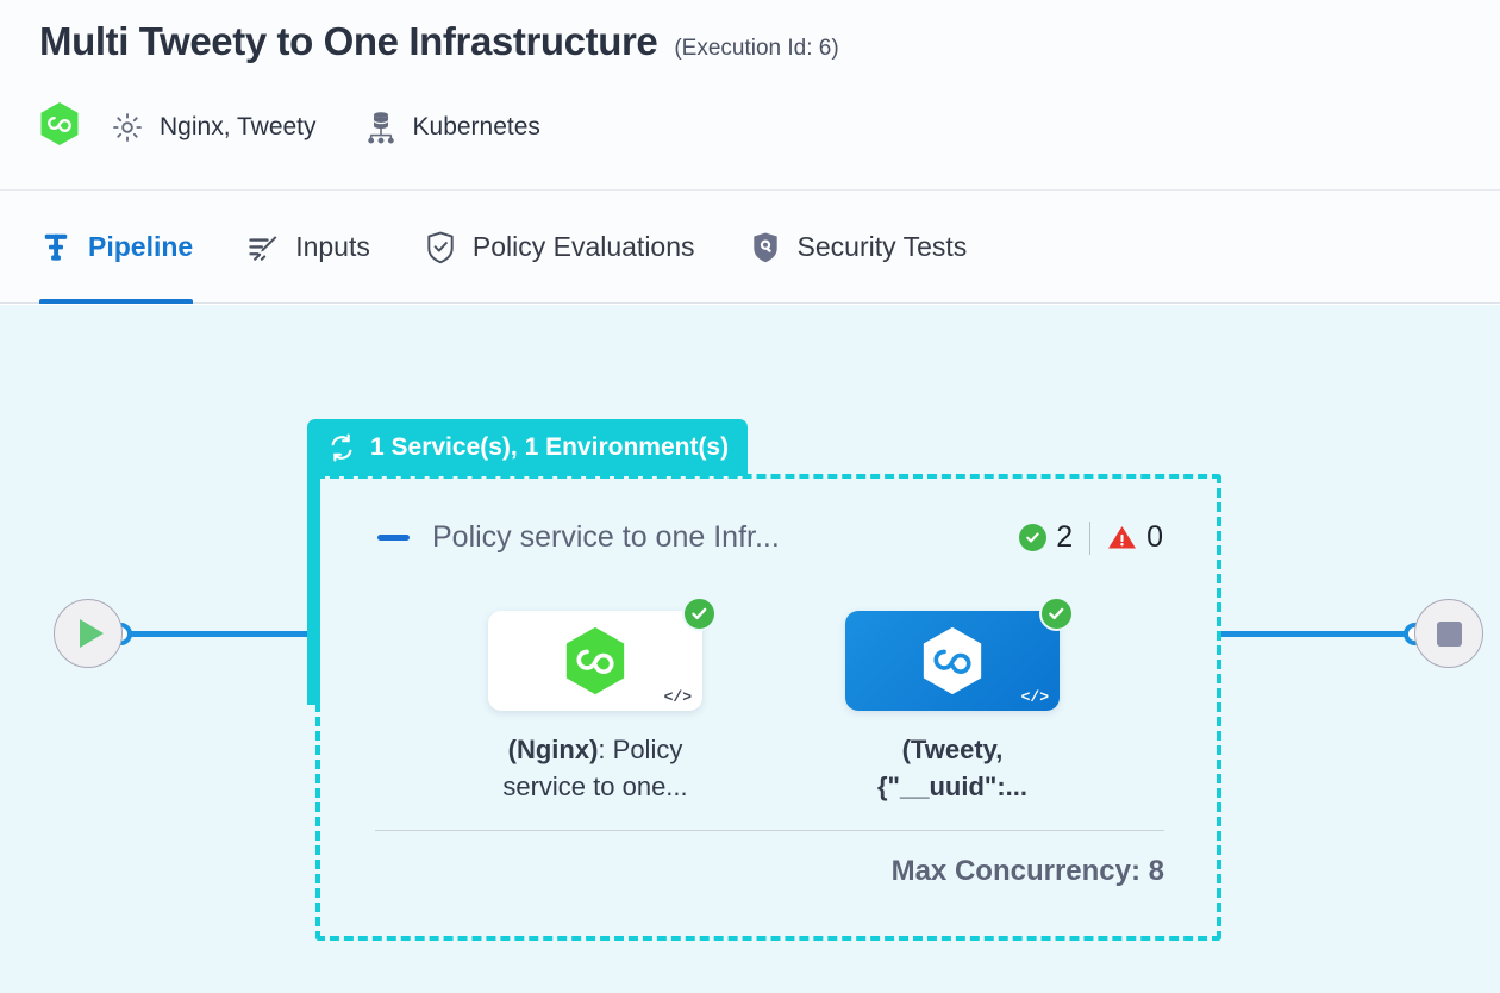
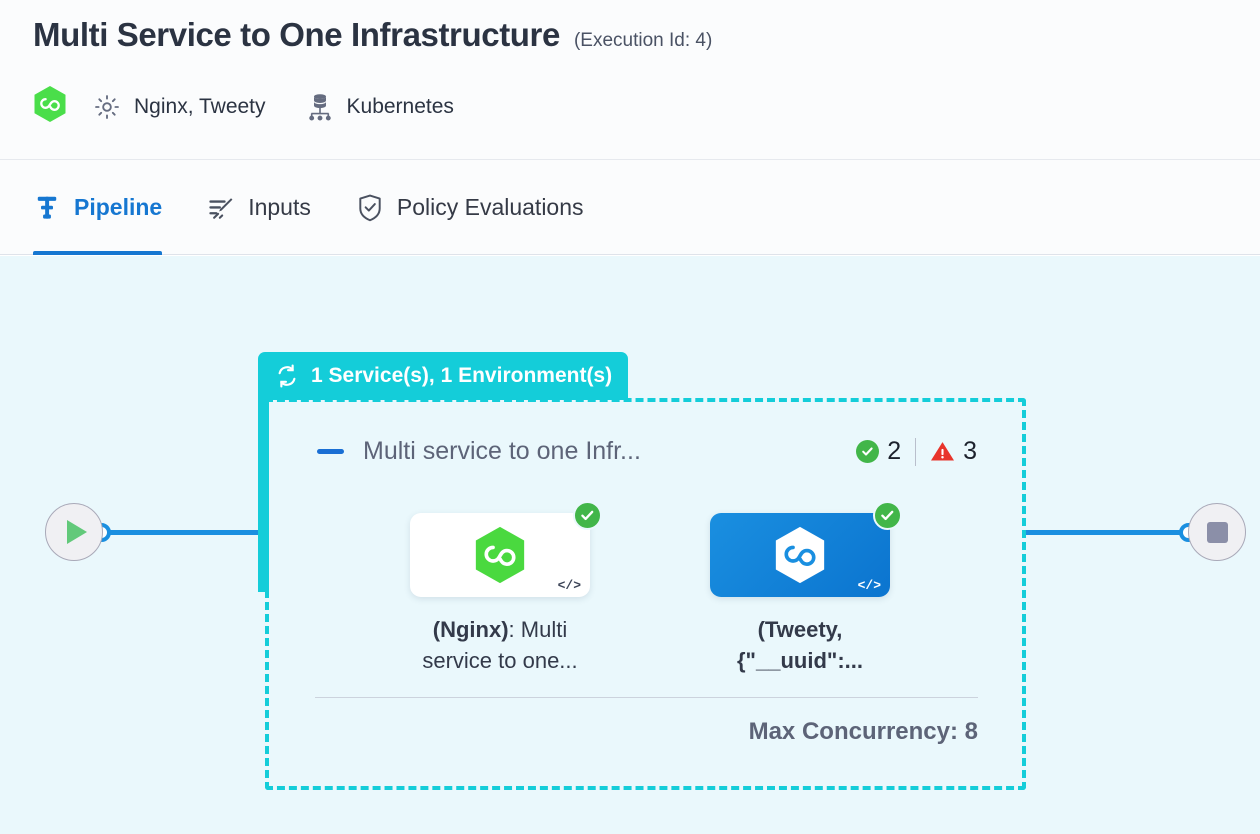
- Multi Tweety to One Infrastructure
+ Multi Service to One Infrastructure
- (Execution Id: 6)
+ (Execution Id: 4)
  Nginx, Tweety
  Kubernetes
  Pipeline
  Inputs
  Policy Evaluations
- Security Tests
  1 Service(s), 1 Environment(s)
- Policy service to one Infr...
+ Multi service to one Infr...
  2
- 0
+ 3
  </>
- (Nginx): Policy service to one...
+ (Nginx): Multi service to one...
  </>
  (Tweety, {"__uuid":...
  Max Concurrency: 8
